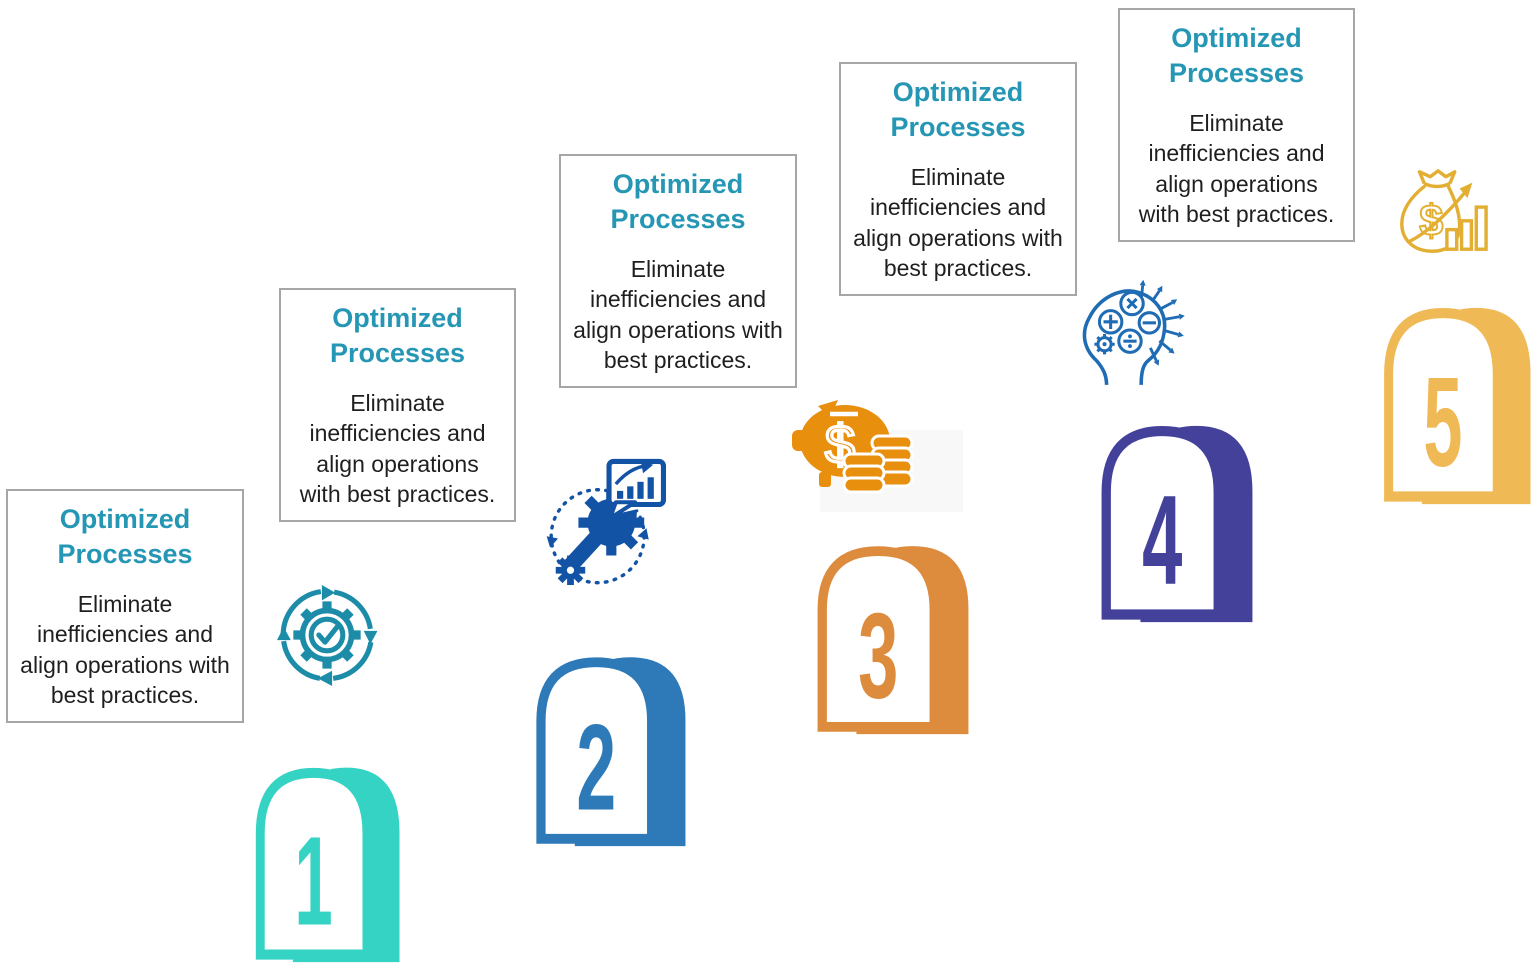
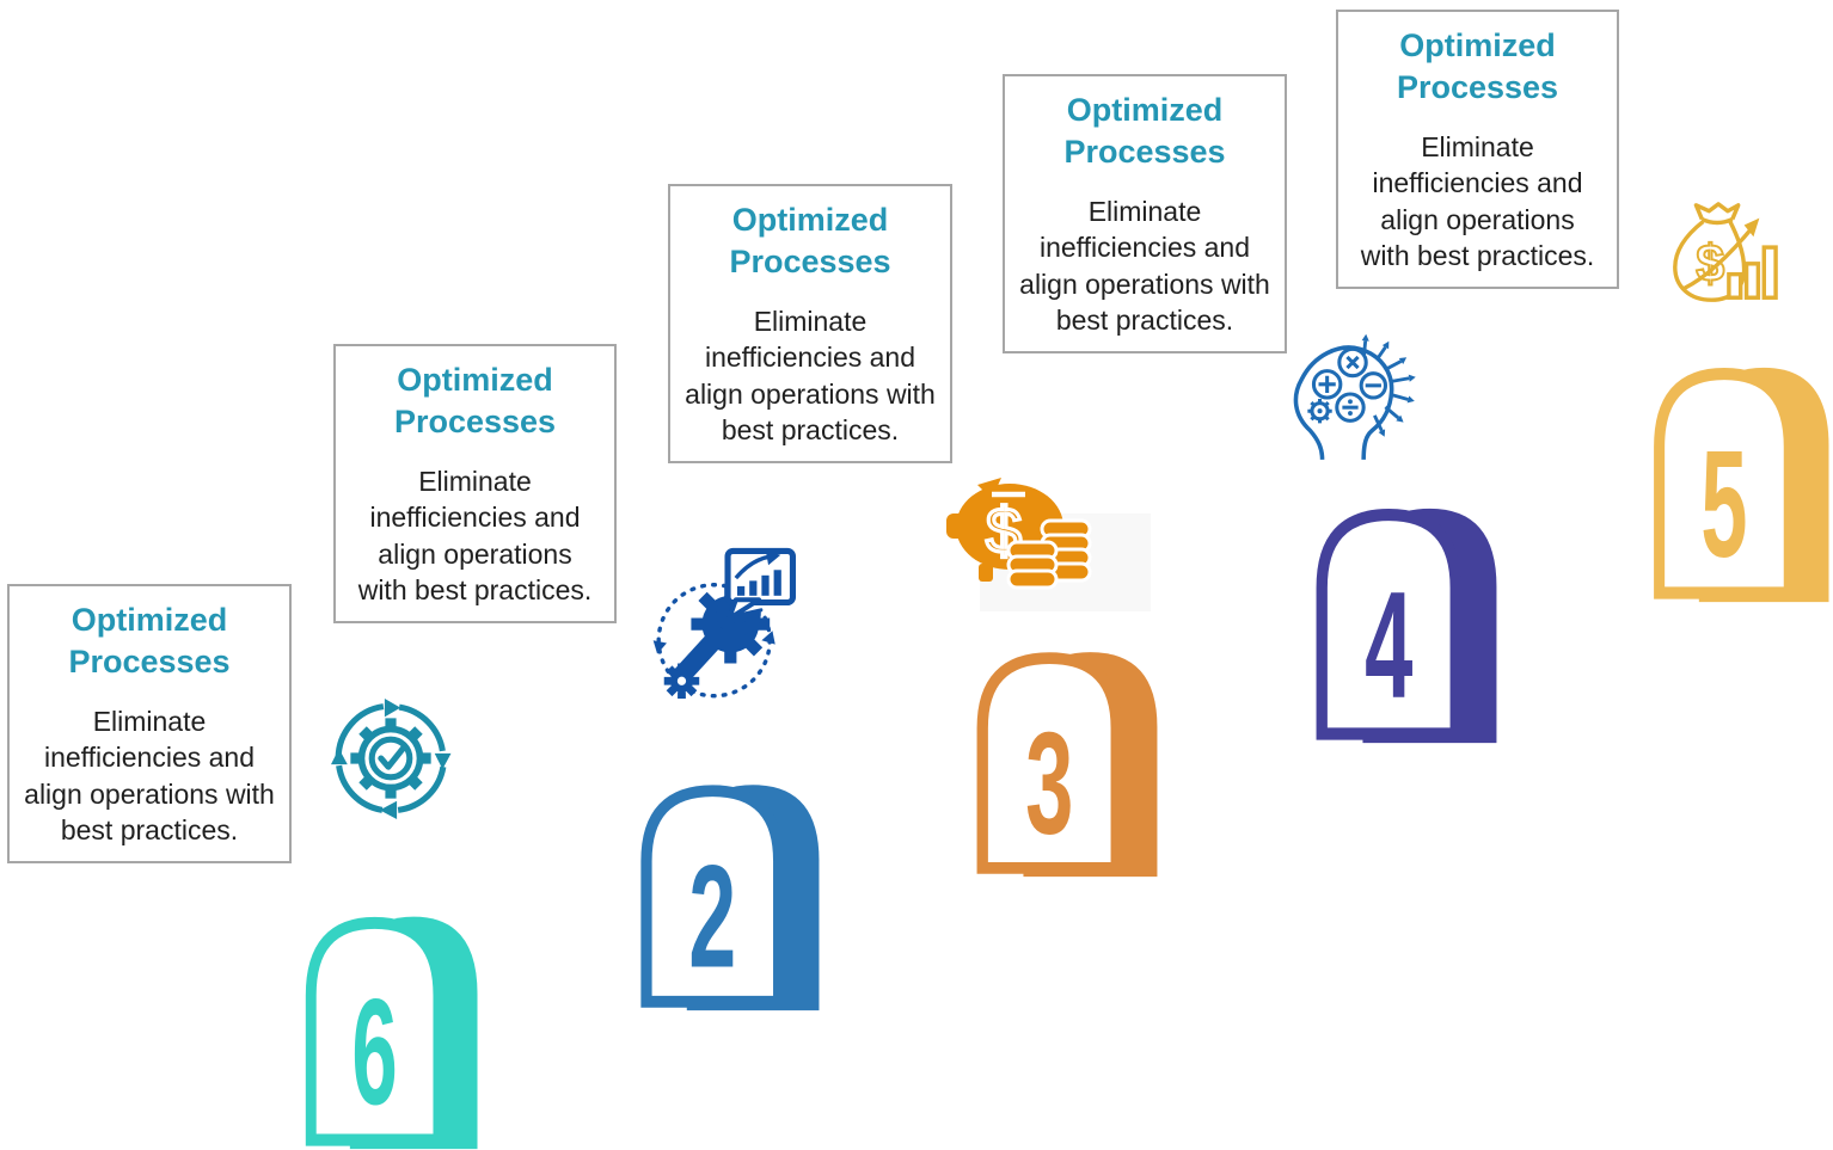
  Optimized Processes
  Eliminate inefficiencies and align operations with best practices.
  Optimized Processes
  Eliminate inefficiencies and align operations with best practices.
  Optimized Processes
  Eliminate inefficiencies and align operations with best practices.
  Optimized Processes
  Eliminate inefficiencies and align operations with best practices.
  Optimized Processes
  Eliminate inefficiencies and align operations with best practices.
  $
  $
- 1
+ 6
  2
  3
  4
  5
